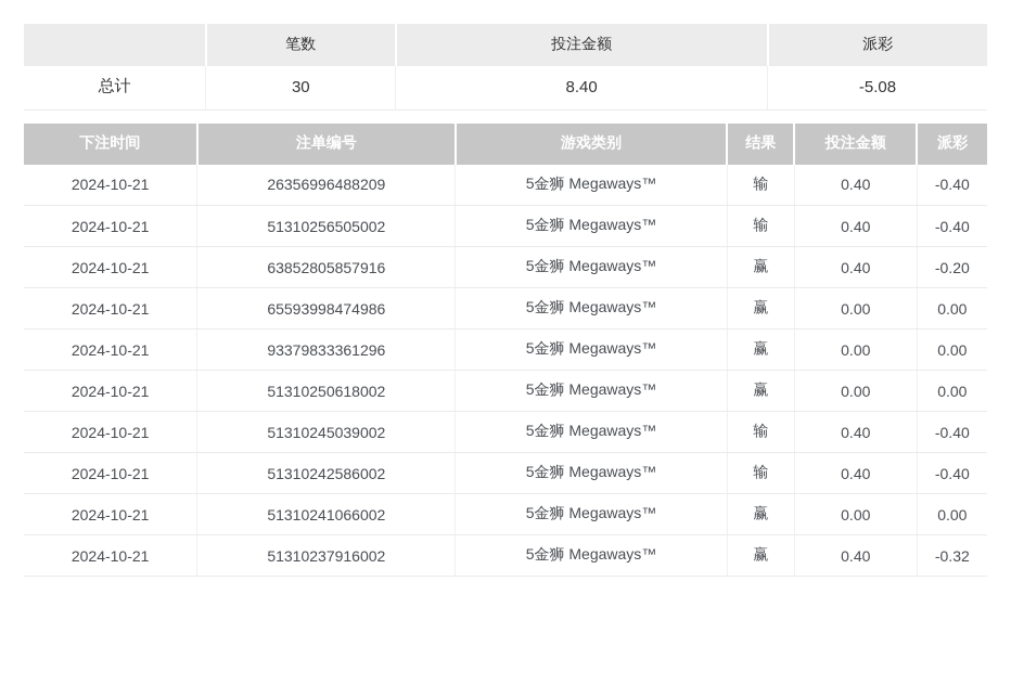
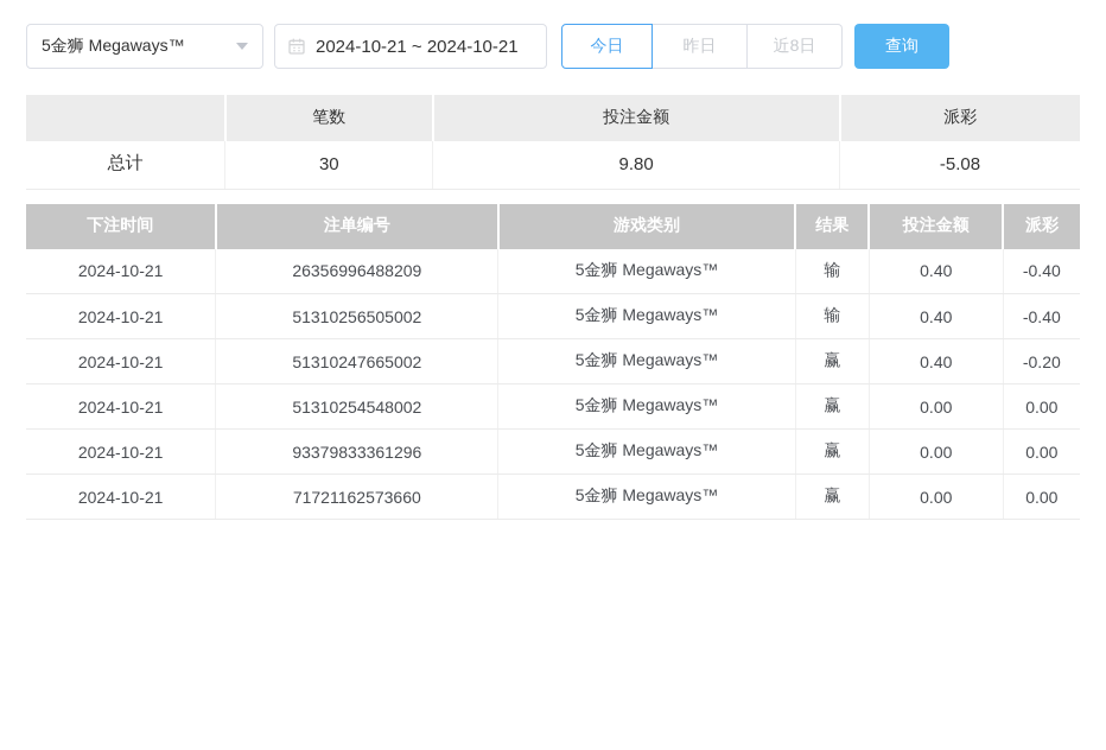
+ 5金狮 Megaways™
+ 2024-10-21 ~ 2024-10-21
+ 今日
+ 昨日
+ 近8日
+ 查询
  	笔数	投注金额	派彩
- 总计	30	8.40	-5.08
+ 总计	30	9.80	-5.08
  下注时间	注单编号	游戏类别	结果	投注金额	派彩
  2024-10-21	26356996488209	5金狮 Megaways™	输	0.40	-0.40
  2024-10-21	51310256505002	5金狮 Megaways™	输	0.40	-0.40
- 2024-10-21	63852805857916	5金狮 Megaways™	赢	0.40	-0.20
+ 2024-10-21	51310247665002	5金狮 Megaways™	赢	0.40	-0.20
- 2024-10-21	65593998474986	5金狮 Megaways™	赢	0.00	0.00
+ 2024-10-21	51310254548002	5金狮 Megaways™	赢	0.00	0.00
  2024-10-21	93379833361296	5金狮 Megaways™	赢	0.00	0.00
- 2024-10-21	51310250618002	5金狮 Megaways™	赢	0.00	0.00
+ 2024-10-21	71721162573660	5金狮 Megaways™	赢	0.00	0.00
- 2024-10-21	51310245039002	5金狮 Megaways™	输	0.40	-0.40
- 2024-10-21	51310242586002	5金狮 Megaways™	输	0.40	-0.40
- 2024-10-21	51310241066002	5金狮 Megaways™	赢	0.00	0.00
- 2024-10-21	51310237916002	5金狮 Megaways™	赢	0.40	-0.32
